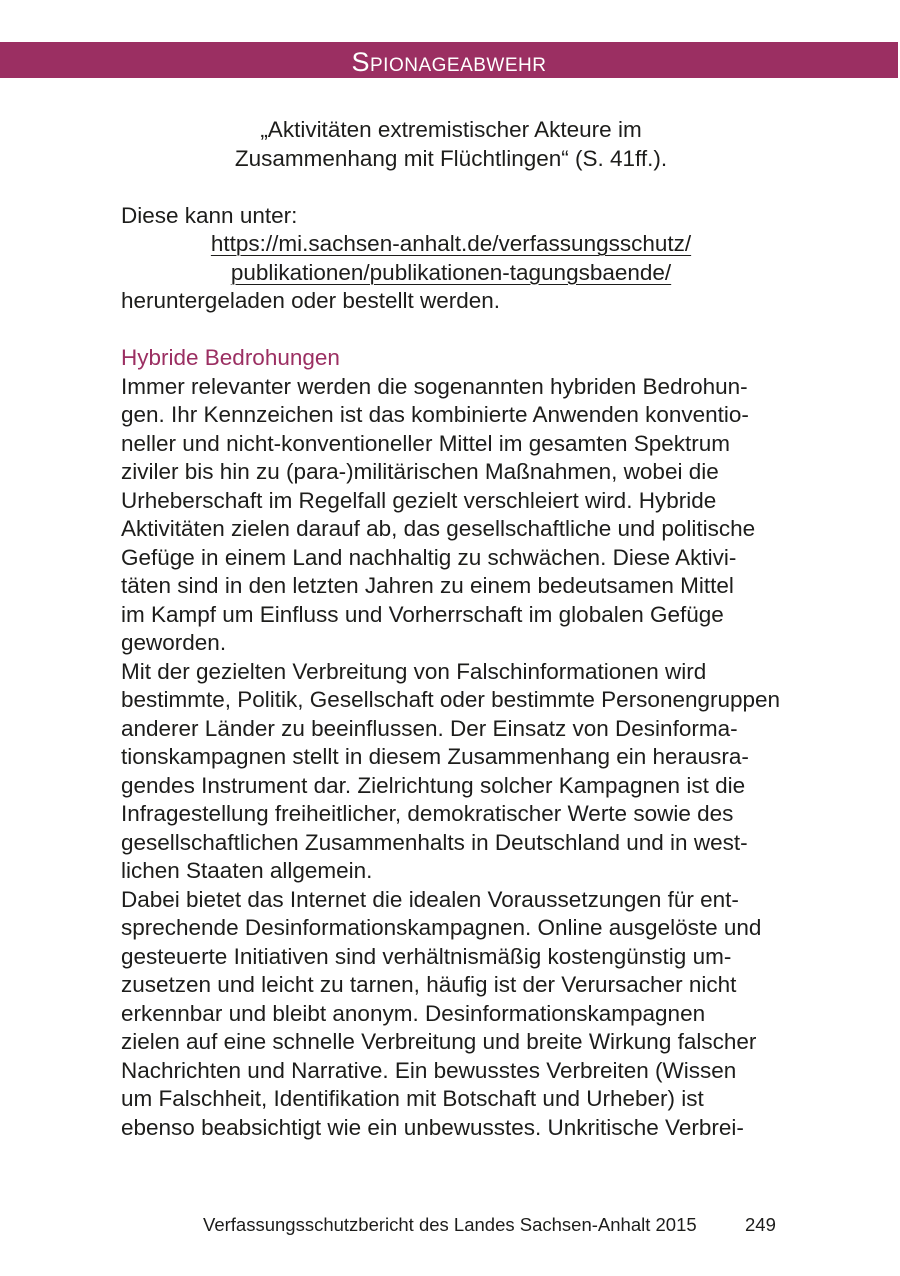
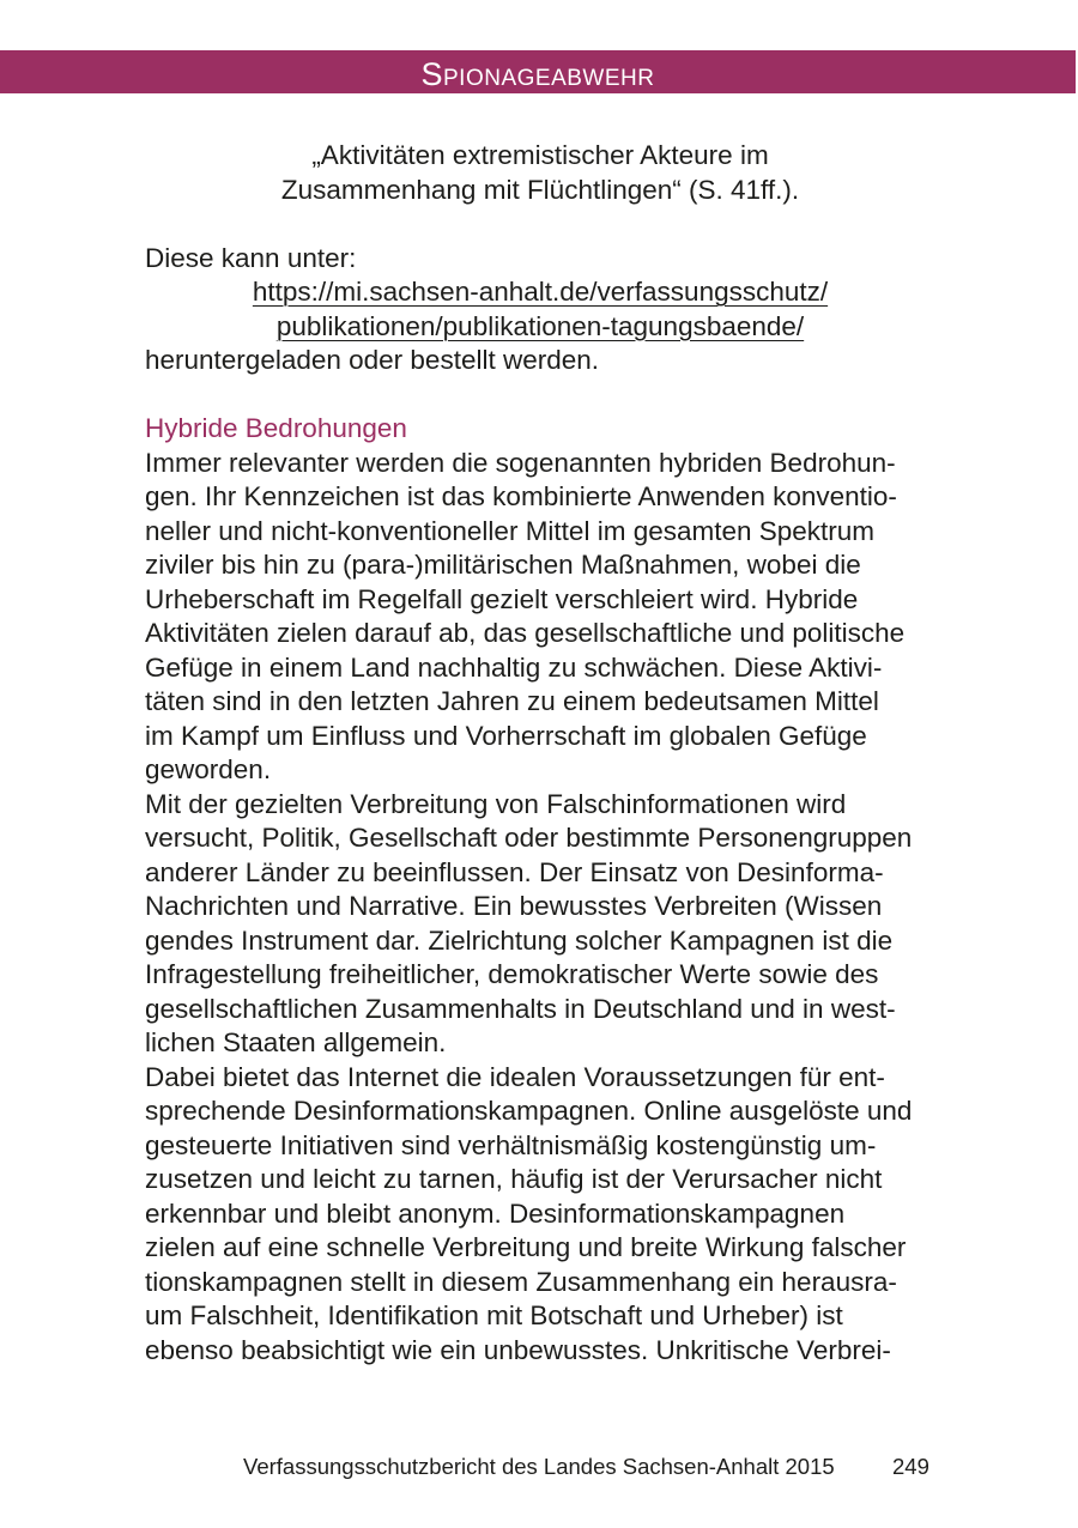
  Spionageabwehr
  „Aktivitäten extremistischer Akteure im
  Zusammenhang mit Flüchtlingen“ (S. 41ff.).
  Diese kann unter:
  https://mi.sachsen-anhalt.de/verfassungsschutz/
  publikationen/publikationen-tagungsbaende/
  heruntergeladen oder bestellt werden.
  Hybride Bedrohungen
  Immer relevanter werden die sogenannten hybriden Bedrohun-
  gen. Ihr Kennzeichen ist das kombinierte Anwenden konventio-
  neller und nicht-konventioneller Mittel im gesamten Spektrum
  ziviler bis hin zu (para-)militärischen Maßnahmen, wobei die
  Urheberschaft im Regelfall gezielt verschleiert wird. Hybride
  Aktivitäten zielen darauf ab, das gesellschaftliche und politische
  Gefüge in einem Land nachhaltig zu schwächen. Diese Aktivi-
  täten sind in den letzten Jahren zu einem bedeutsamen Mittel
  im Kampf um Einfluss und Vorherrschaft im globalen Gefüge
  geworden.
  Mit der gezielten Verbreitung von Falschinformationen wird
- bestimmte, Politik, Gesellschaft oder bestimmte Personengruppen
+ versucht, Politik, Gesellschaft oder bestimmte Personengruppen
  anderer Länder zu beeinflussen. Der Einsatz von Desinforma-
- tionskampagnen stellt in diesem Zusammenhang ein herausra-
+ Nachrichten und Narrative. Ein bewusstes Verbreiten (Wissen
  gendes Instrument dar. Zielrichtung solcher Kampagnen ist die
  Infragestellung freiheitlicher, demokratischer Werte sowie des
  gesellschaftlichen Zusammenhalts in Deutschland und in west-
  lichen Staaten allgemein.
  Dabei bietet das Internet die idealen Voraussetzungen für ent-
  sprechende Desinformationskampagnen. Online ausgelöste und
  gesteuerte Initiativen sind verhältnismäßig kostengünstig um-
  zusetzen und leicht zu tarnen, häufig ist der Verursacher nicht
  erkennbar und bleibt anonym. Desinformationskampagnen
  zielen auf eine schnelle Verbreitung und breite Wirkung falscher
- Nachrichten und Narrative. Ein bewusstes Verbreiten (Wissen
+ tionskampagnen stellt in diesem Zusammenhang ein herausra-
  um Falschheit, Identifikation mit Botschaft und Urheber) ist
  ebenso beabsichtigt wie ein unbewusstes. Unkritische Verbrei-
  Verfassungsschutzbericht des Landes Sachsen-Anhalt 2015
  249
